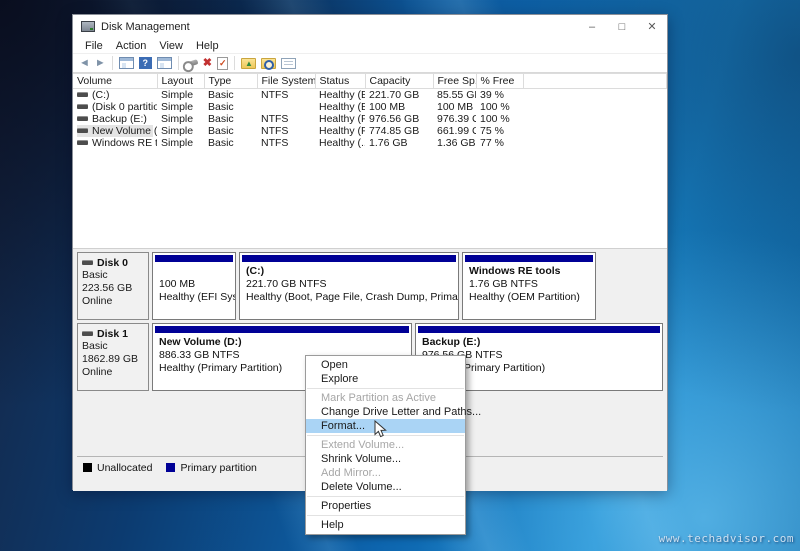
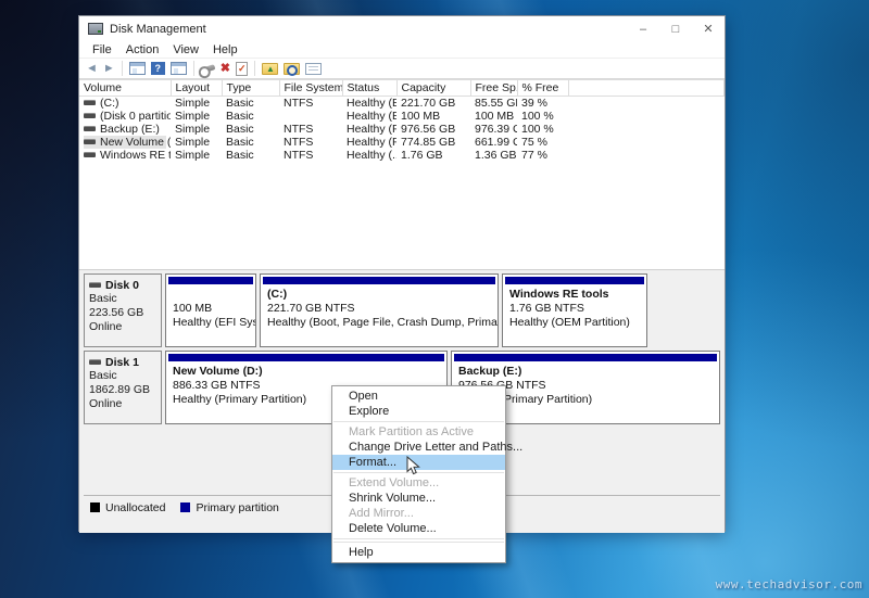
  Disk Management
  –
  □
  ✕
  File
  Action
  View
  Help
  ◄
  ►
  ?
  ✖
  ✓
  ▲
  Volume	Layout	Type	File System	Status	Capacity	Free Sp	% Free
  (C:)	Simple	Basic	NTFS	Healthy (B	221.70 GB	85.55 G	39 %
  (Disk 0 partitio	Simple	Basic		Healthy (E	100 MB	100 MB	100 %
  Backup (E:)	Simple	Basic	NTFS	Healthy (P	976.56 GB	976.39	100 %
  New Volume (	Simple	Basic	NTFS	Healthy (P	774.85 GB	661.99	75 %
  Windows RE t	Simple	Basic	NTFS	Healthy (.	1.76 GB	1.36 GB	77 %
  Disk 0
  Basic
  223.56 GB
  Online
  100 MB
  Healthy (EFI Sy
  (C:)
  221.70 GB NTFS
  Healthy (Boot, Page File, Crash Dump, Prima
  Windows RE tools
  1.76 GB NTFS
  Healthy (OEM Partition)
  Disk 1
  Basic
  1862.89 GB
  Online
  New Volume (D:)
  886.33 GB NTFS
  Healthy (Primary Partition)
  Backup (E:)
  Unallocated
  Primary partition
  Open
  Explore
  Mark Partition as Active
  Change Drive Letter and Paths...
  Format...
  Extend Volume...
  Shrink Volume...
  Add Mirror...
  Delete Volume...
- Properties
  Help
  www.techadvisor.com
